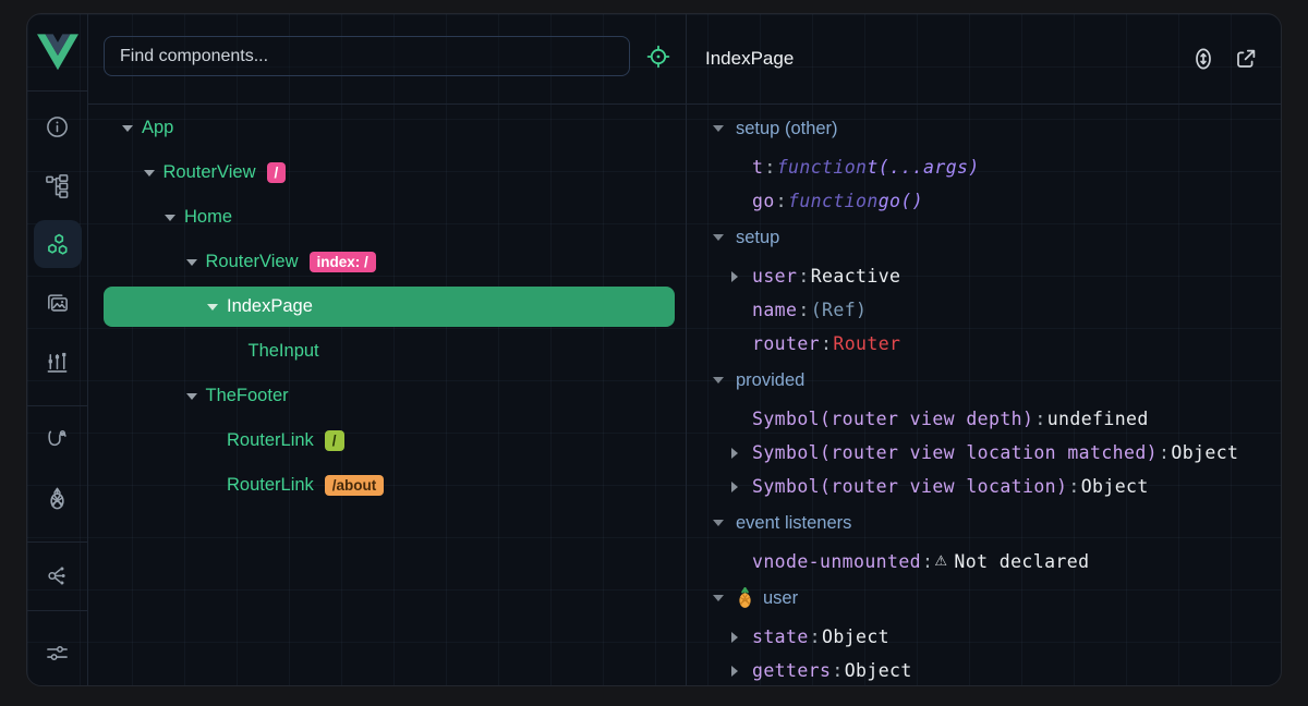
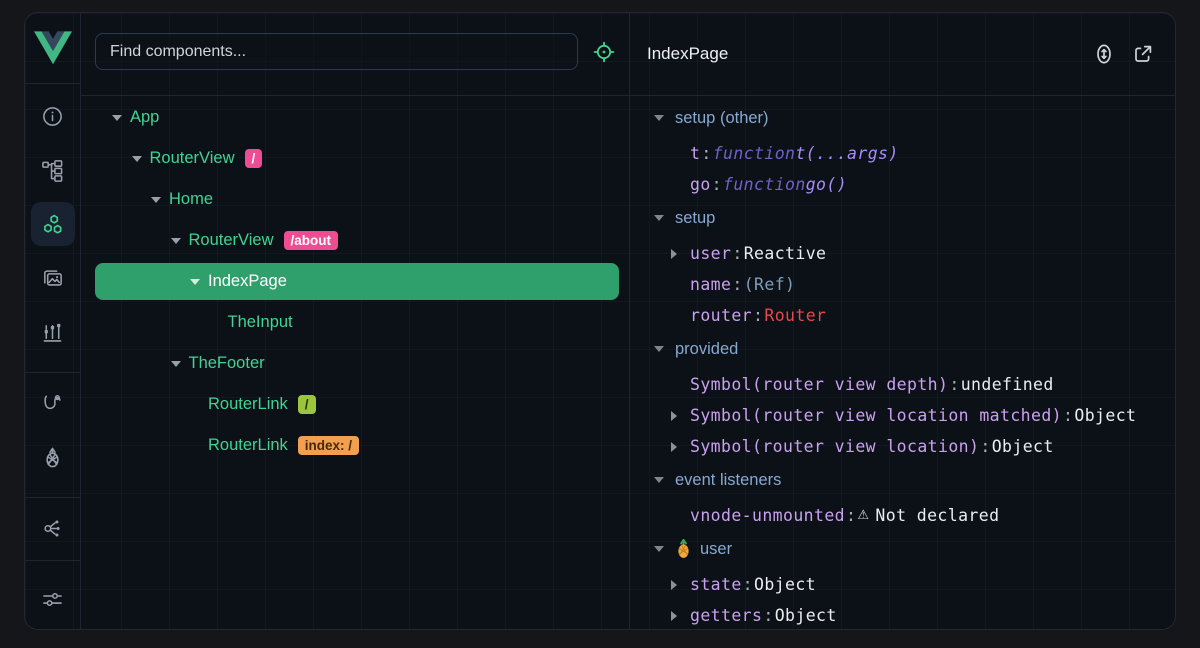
  Find components...
  App
  RouterView
  /
  Home
  RouterView
- index: /
+ /about
  IndexPage
  TheInput
  TheFooter
  RouterLink
  /
  RouterLink
- /about
+ index: /
  IndexPage
  setup (other)
  t
  :
  function
  t(...args)
  go
  :
  function
  go()
  setup
  user
  :
  Reactive
  name
  :
  (Ref)
  router
  :
  Router
  provided
  Symbol(router view depth)
  :
  undefined
  Symbol(router view location matched)
  :
  Object
  Symbol(router view location)
  :
  Object
  event listeners
  vnode-unmounted
  :
  ⚠
  Not declared
  user
  state
  :
  Object
  getters
  :
  Object
